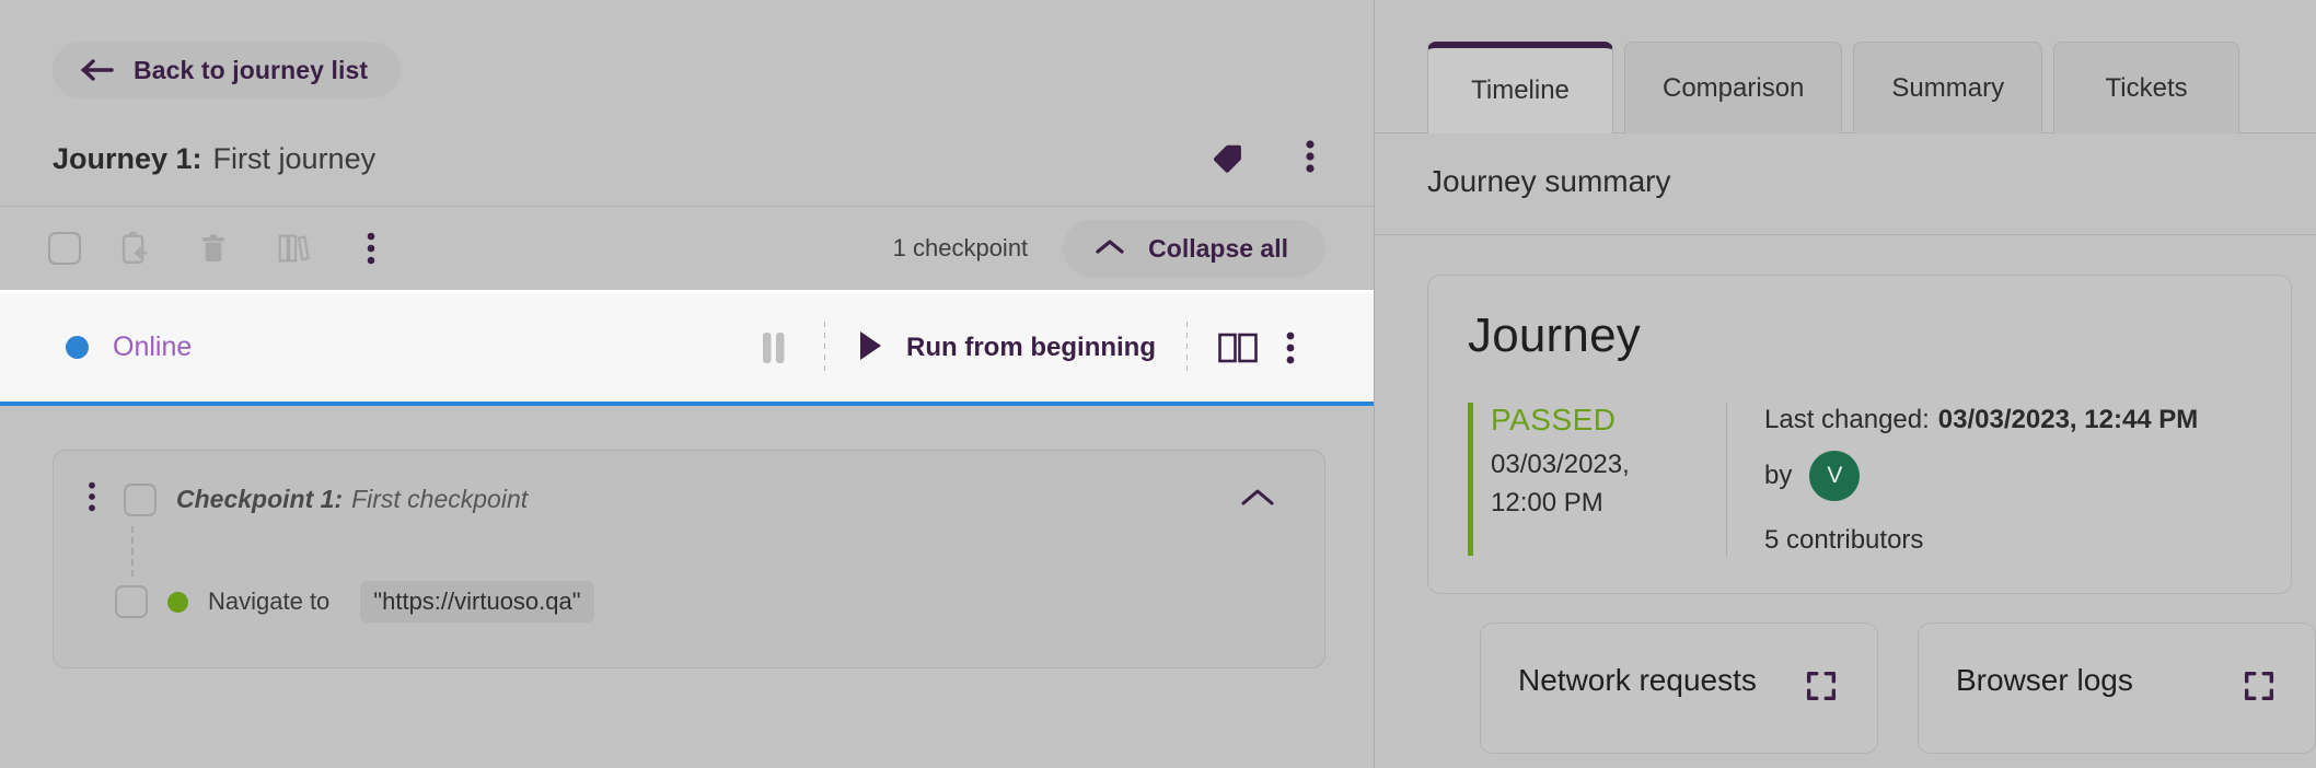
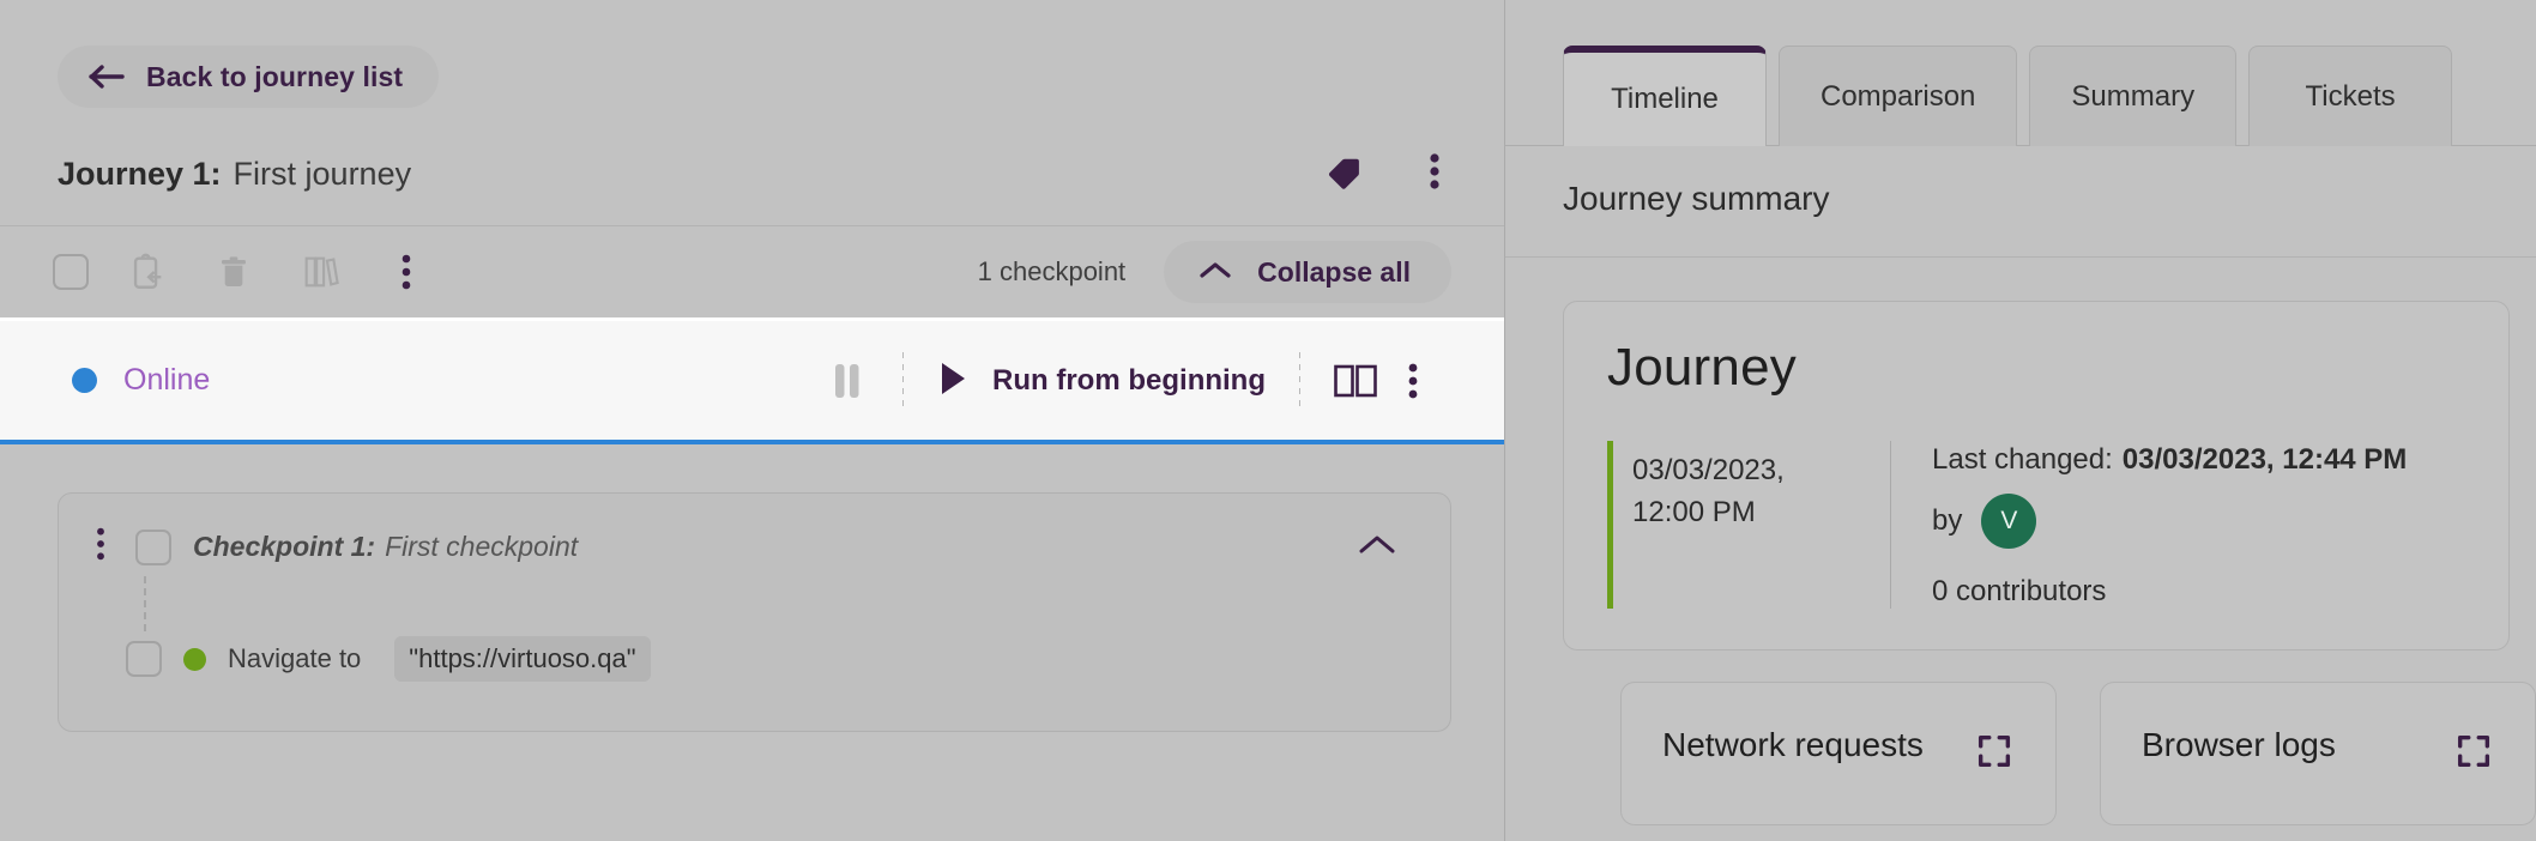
  Back to journey list
  Journey 1: First journey
  1 checkpoint
  Collapse all
  Online
  Run from beginning
  Checkpoint 1: First checkpoint
  Navigate to
  "https://virtuoso.qa"
  Timeline
  Comparison
  Summary
  Tickets
  Journey summary
  Journey
- PASSED
  03/03/2023,
  12:00 PM
  Last changed: 03/03/2023, 12:44 PM
  by
  V
- 5 contributors
+ 0 contributors
  Network requests
  Browser logs
